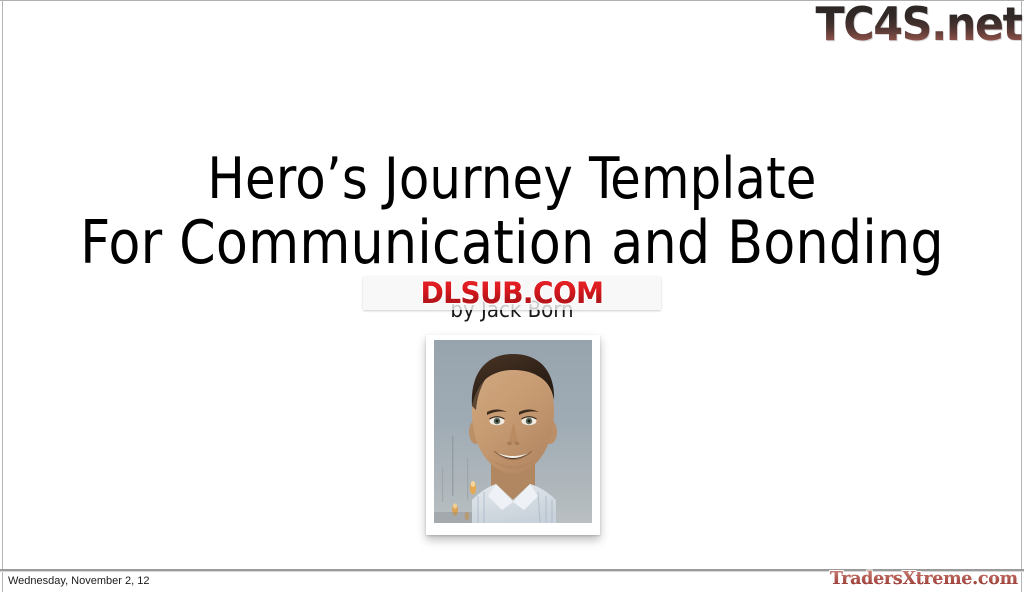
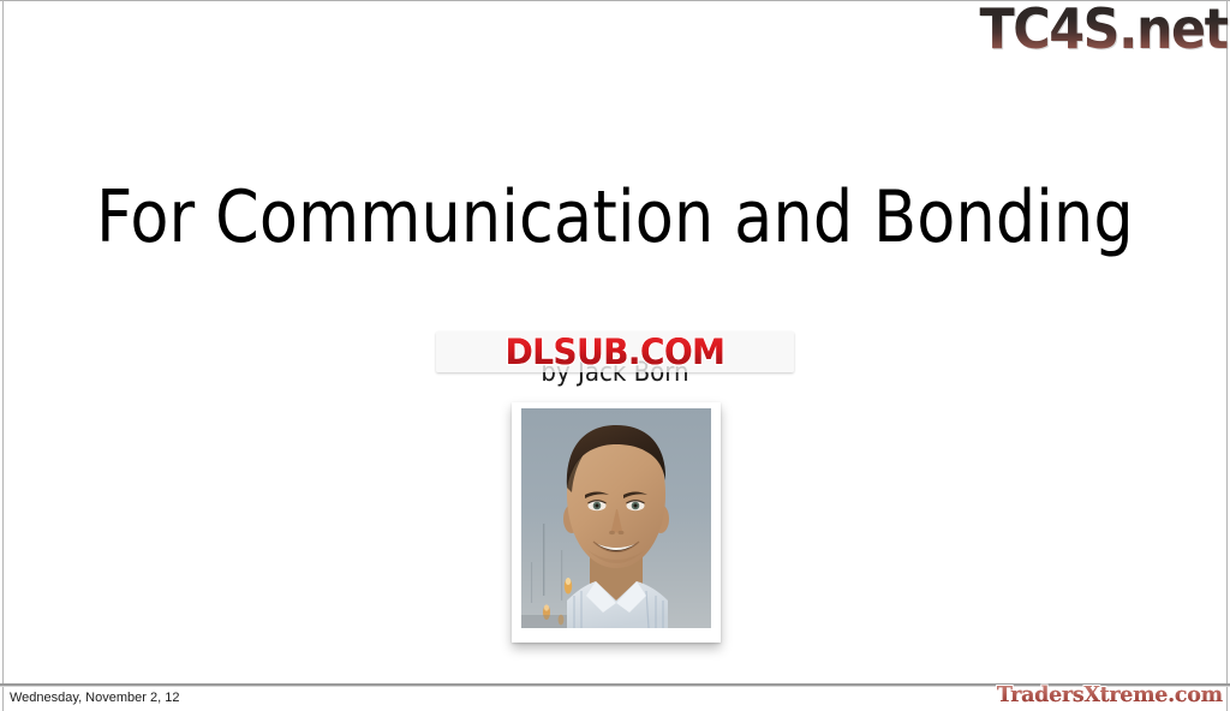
  TC4S.net
- Hero’s Journey Template
  For Communication and Bonding
  by Jack Born
  DLSUB.COM
  Wednesday, November 2, 12
  TradersXtreme.com
